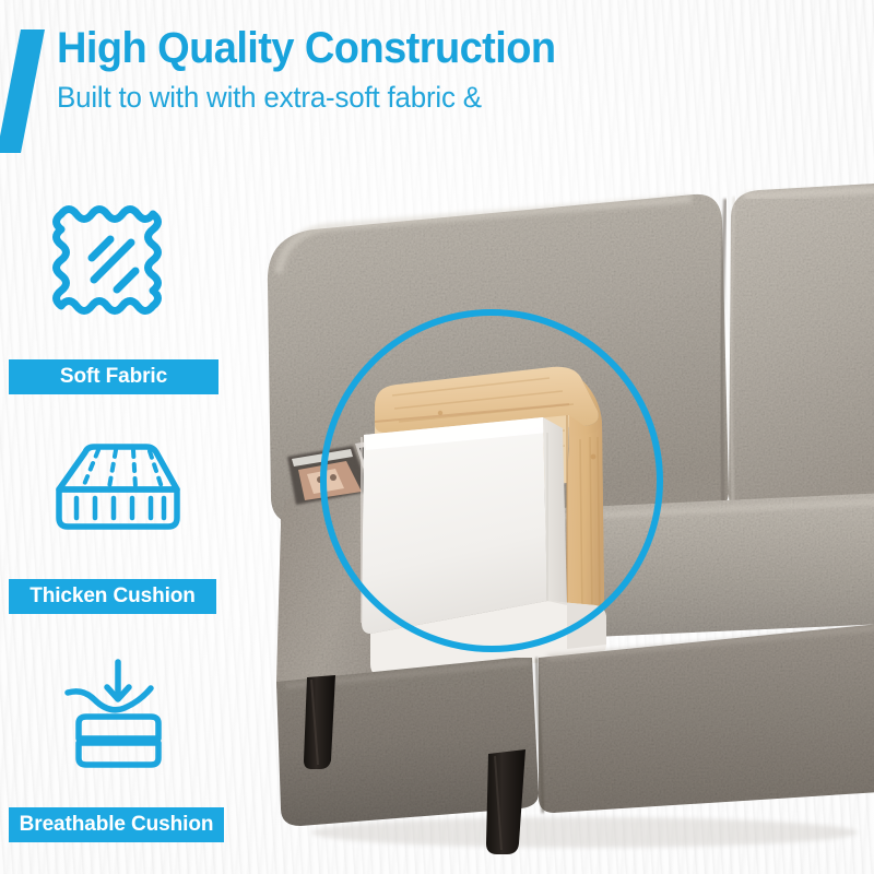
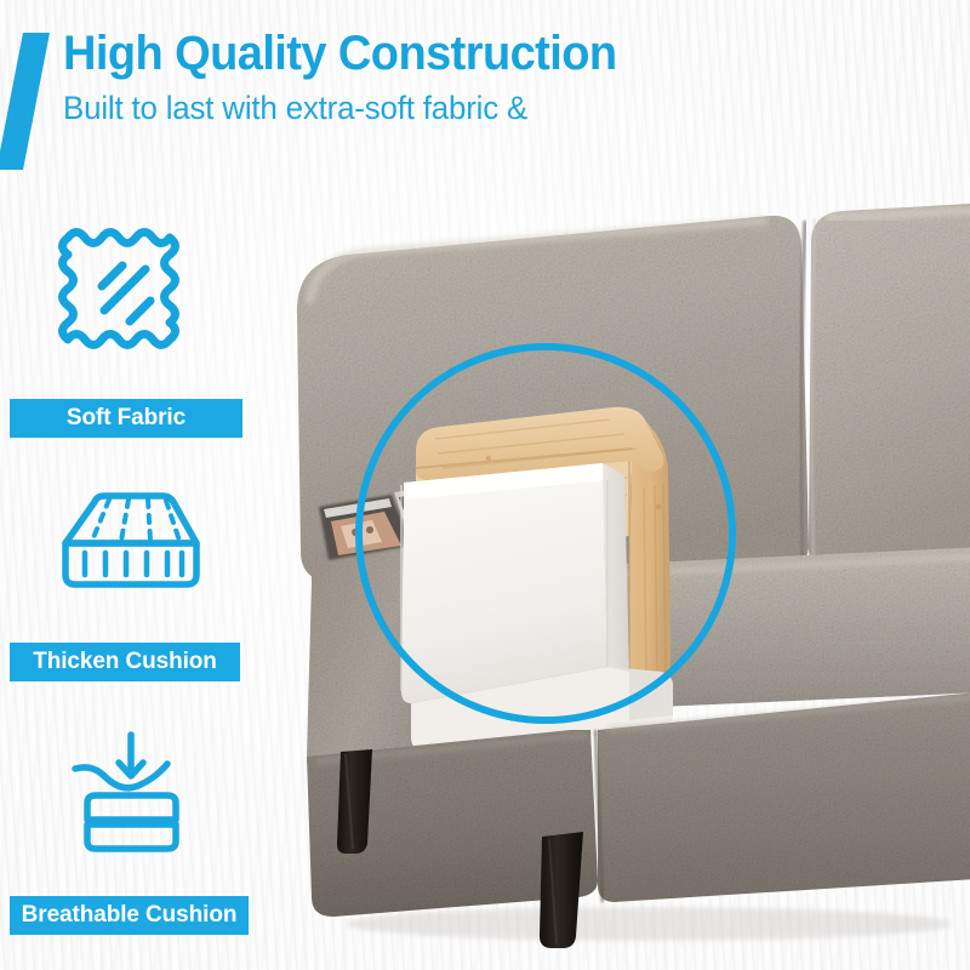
  High Quality Construction
- Built to with with extra-soft fabric &
+ Built to last with extra-soft fabric &
  Soft Fabric
  Thicken Cushion
  Breathable Cushion
